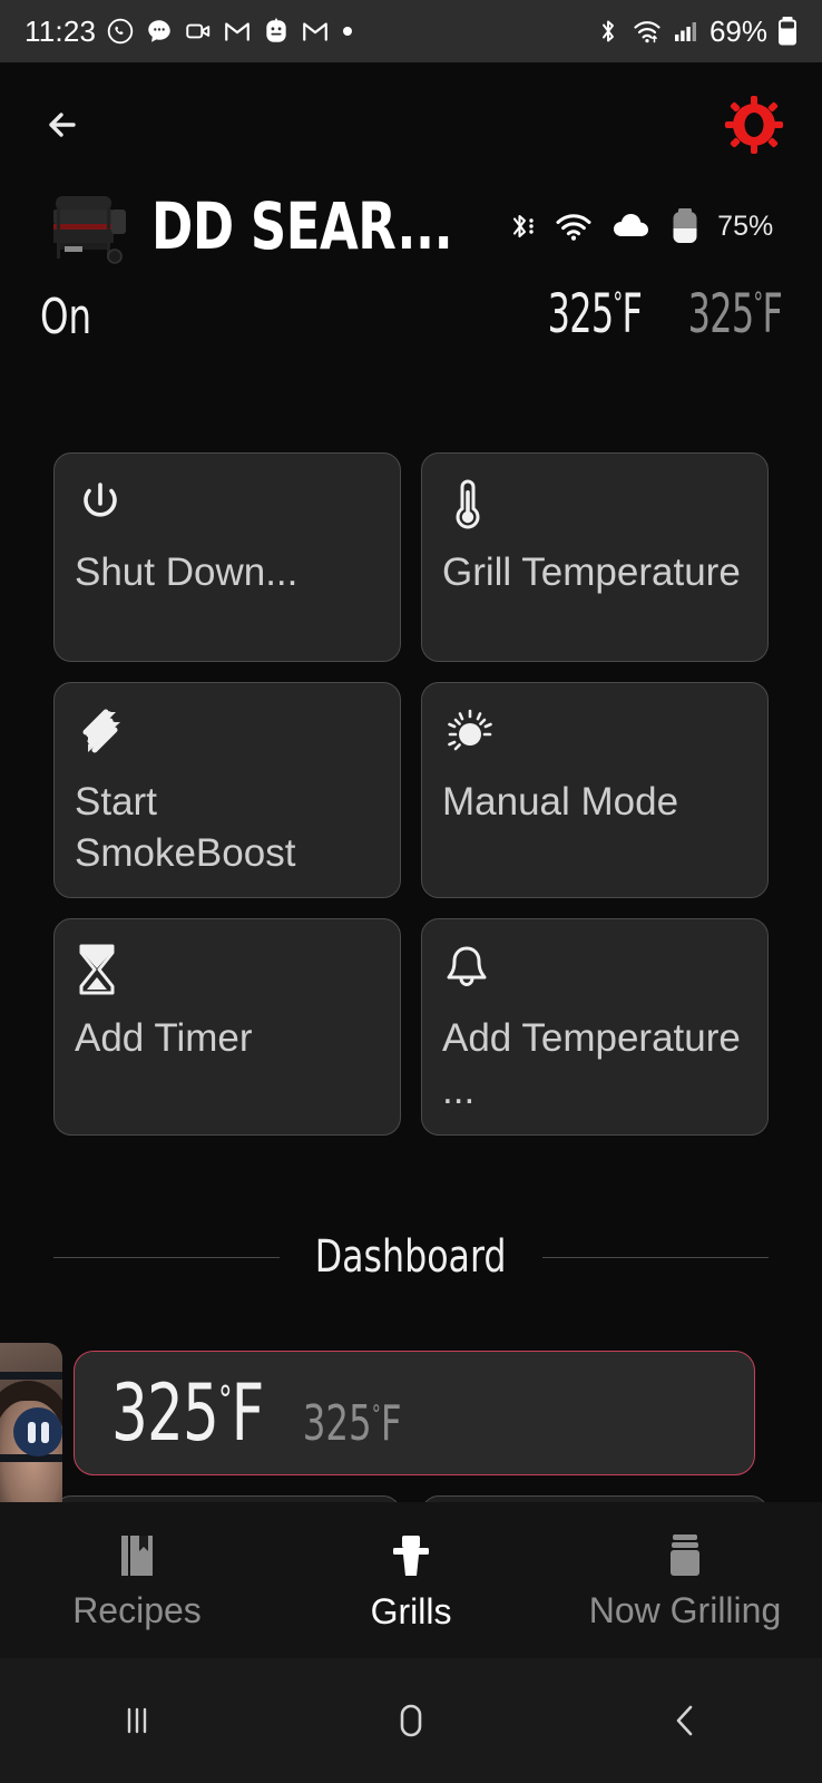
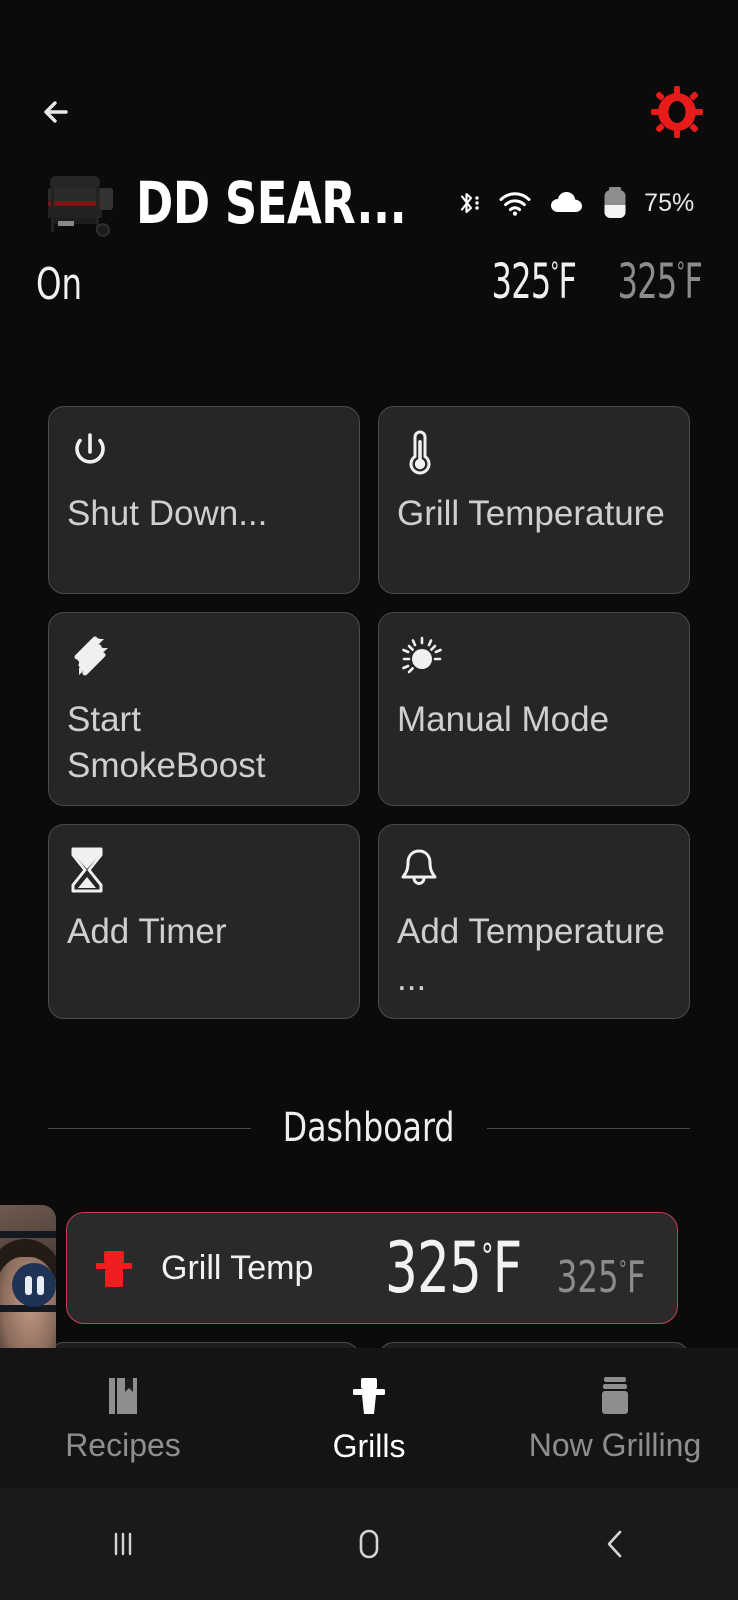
- 11:23
- 69%
  DD SEAR...
  75%
  On
  325°F
  325°F
  Shut Down...
  Grill Temperature
  Start SmokeBoost
  Manual Mode
  Add Timer
  Add Temperature ...
  Dashboard
+ Grill Temp
  325°F
  325°F
  Recipes
  Grills
  Now Grilling
